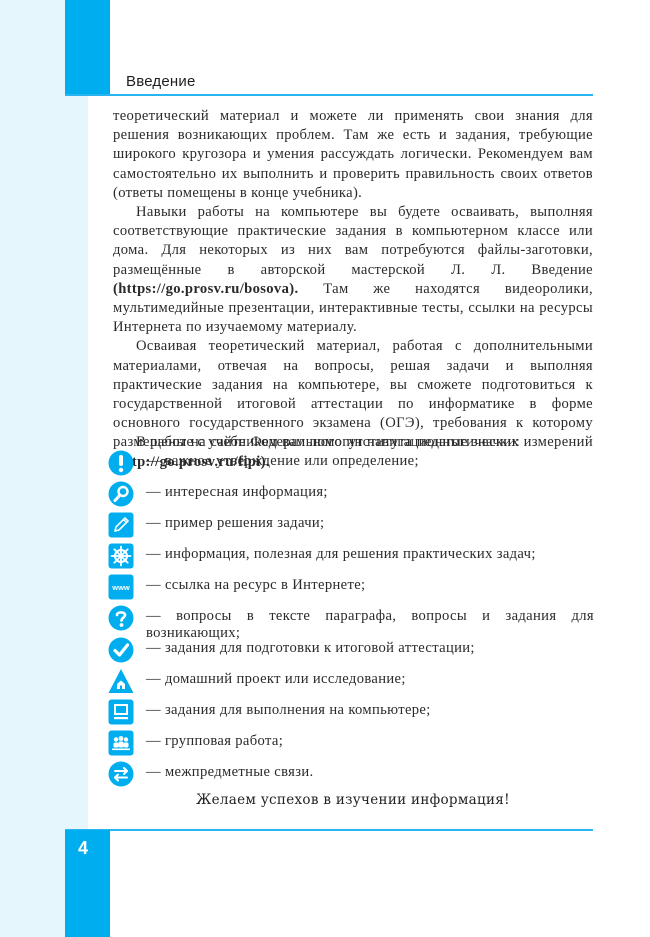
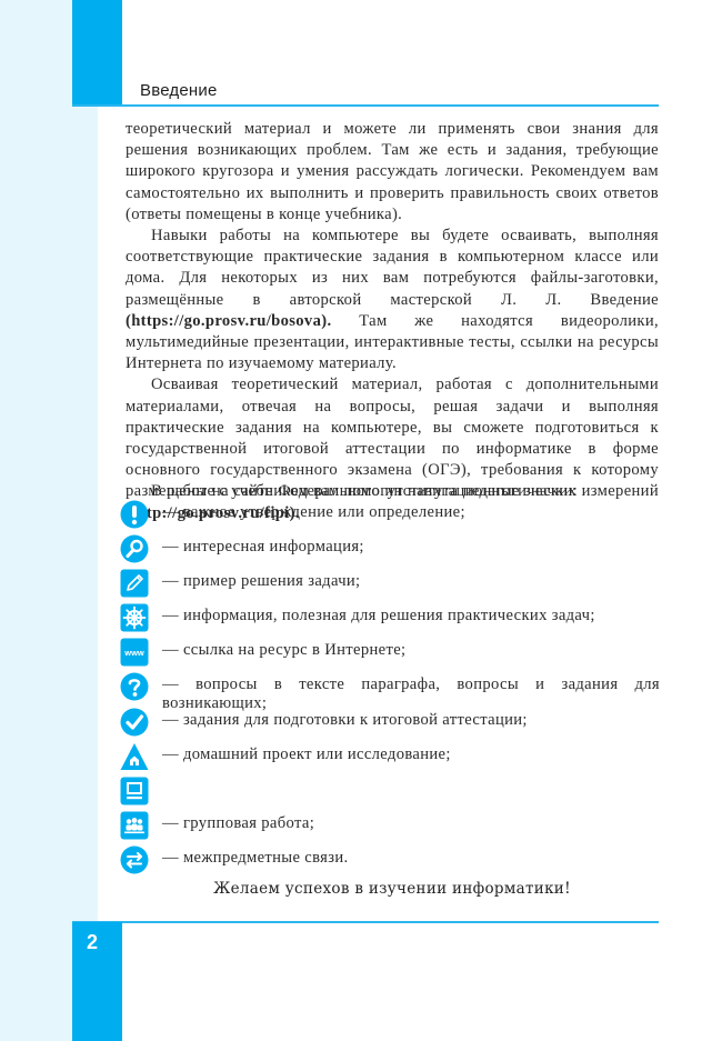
  Введение
  теоретический материал и можете ли применять свои знания для решения возникающих проблем. Там же есть и задания, требующие широкого кругозора и умения рассуждать логически. Рекомендуем вам самостоятельно их выполнить и проверить правильность своих ответов (ответы помещены в конце учебника).
  Навыки работы на компьютере вы будете осваивать, выполняя соответствующие практические задания в компьютерном классе или дома. Для некоторых из них вам потребуются файлы-заготовки, размещённые в авторской мастерской Л. Л. Введение (https://go.prosv.ru/bosova). Там же находятся видеоролики, мультимедийные презентации, интерактивные тесты, ссылки на ресурсы Интернета по изучаемому материалу.
  Осваивая теоретический материал, работая с дополнительными материалами, отвечая на вопросы, решая задачи и выполняя практические задания на компьютере, вы сможете подготовиться к государственной итоговой аттестации по информатике в форме основного государственного экзамена (ОГЭ), требования к которому размещены на сайте Федерального института педагогических измерений tp://go.prosv.ru/fipi).
  В работе с учебником вам помогут навигационные значки:
  — важное утверждение или определение;
  — интересная информация;
  — пример решения задачи;
  — информация, полезная для решения практических задач;
  www
  — ссылка на ресурс в Интернете;
  — вопросы в тексте параграфа, вопросы и задания для возникающих;
  — задания для подготовки к итоговой аттестации;
  — домашний проект или исследование;
- — задания для выполнения на компьютере;
  — групповая работа;
  — межпредметные связи.
- Желаем успехов в изучении информация!
+ Желаем успехов в изучении информатики!
- 4
+ 2
